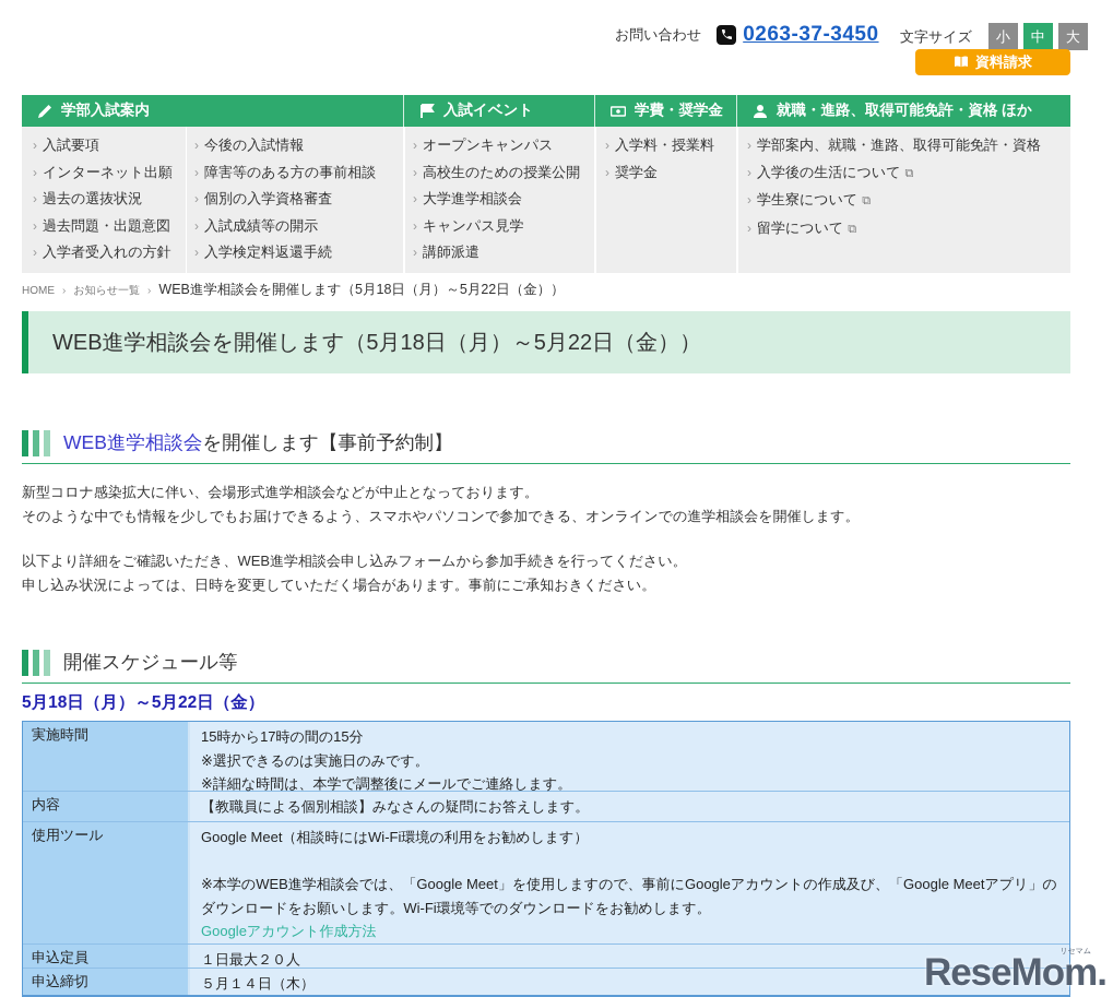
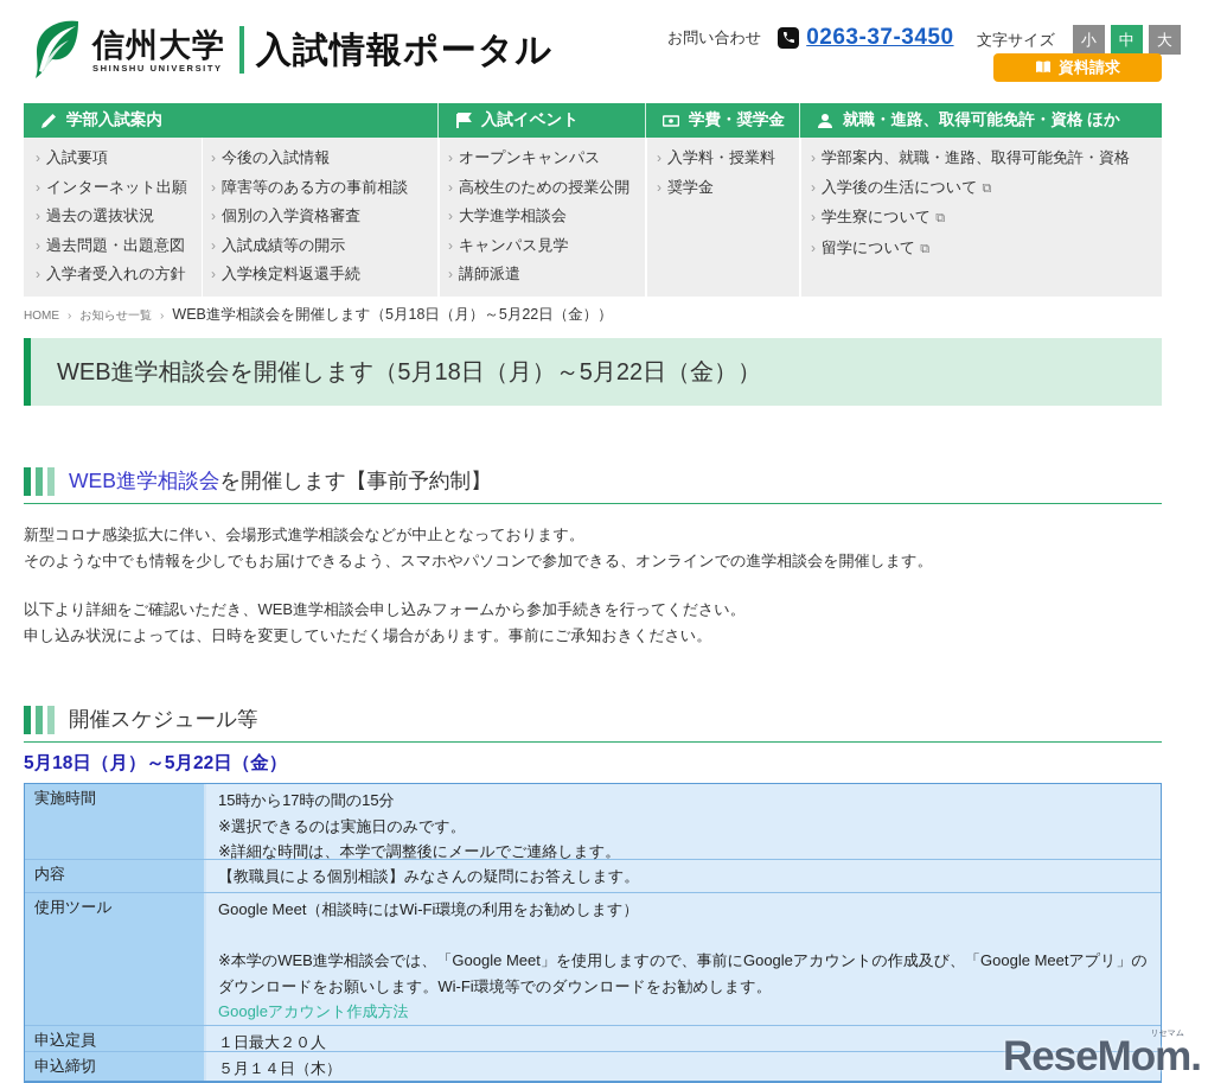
+ 信州大学
+ SHINSHU UNIVERSITY
+ 入試情報ポータル
  お問い合わせ
  0263-37-3450
  文字サイズ
  小
  中
  大
  資料請求
  学部入試案内
  入試イベント
  学費・奨学金
  就職・進路、取得可能免許・資格 ほか
  ›
  入試要項
  ›
  インターネット出願
  ›
  過去の選抜状況
  ›
  過去問題・出題意図
  ›
  入学者受入れの方針
  ›
  今後の入試情報
  ›
  障害等のある方の事前相談
  ›
  個別の入学資格審査
  ›
  入試成績等の開示
  ›
  入学検定料返還手続
  ›
  オープンキャンパス
  ›
  高校生のための授業公開
  ›
  大学進学相談会
  ›
  キャンパス見学
  ›
  講師派遣
  ›
  入学料・授業料
  ›
  奨学金
  ›
  学部案内、就職・進路、取得可能免許・資格
  ›
  入学後の生活について
  ⧉
  ›
  学生寮について
  ⧉
  ›
  留学について
  ⧉
  HOME
  ›
  お知らせ一覧
  ›
  WEB進学相談会を開催します（5月18日（月）～5月22日（金））
  WEB進学相談会を開催します（5月18日（月）～5月22日（金））
  WEB進学相談会
  を開催します【事前予約制】
  新型コロナ感染拡大に伴い、会場形式進学相談会などが中止となっております。
  そのような中でも情報を少しでもお届けできるよう、スマホやパソコンで参加できる、オンラインでの進学相談会を開催します。
  以下より詳細をご確認いただき、WEB進学相談会申し込みフォームから参加手続きを行ってください。
  申し込み状況によっては、日時を変更していただく場合があります。事前にご承知おきください。
  開催スケジュール等
  5月18日（月）～5月22日（金）
  実施時間
  15時から17時の間の15分
  ※選択できるのは実施日のみです。
  ※詳細な時間は、本学で調整後にメールでご連絡します。
  内容
  【教職員による個別相談】みなさんの疑問にお答えします。
  使用ツール
  Google Meet（相談時にはWi-Fi環境の利用をお勧めします）
  ※本学のWEB進学相談会では、「Google Meet」を使用しますので、事前にGoogleアカウントの作成及び、「Google Meetアプリ」のダウンロードをお願いします。Wi-Fi環境等でのダウンロードをお勧めします。
  Googleアカウント作成方法
  申込定員
  １日最大２０人
  申込締切
  ５月１４日（木）
  ReseMom.
